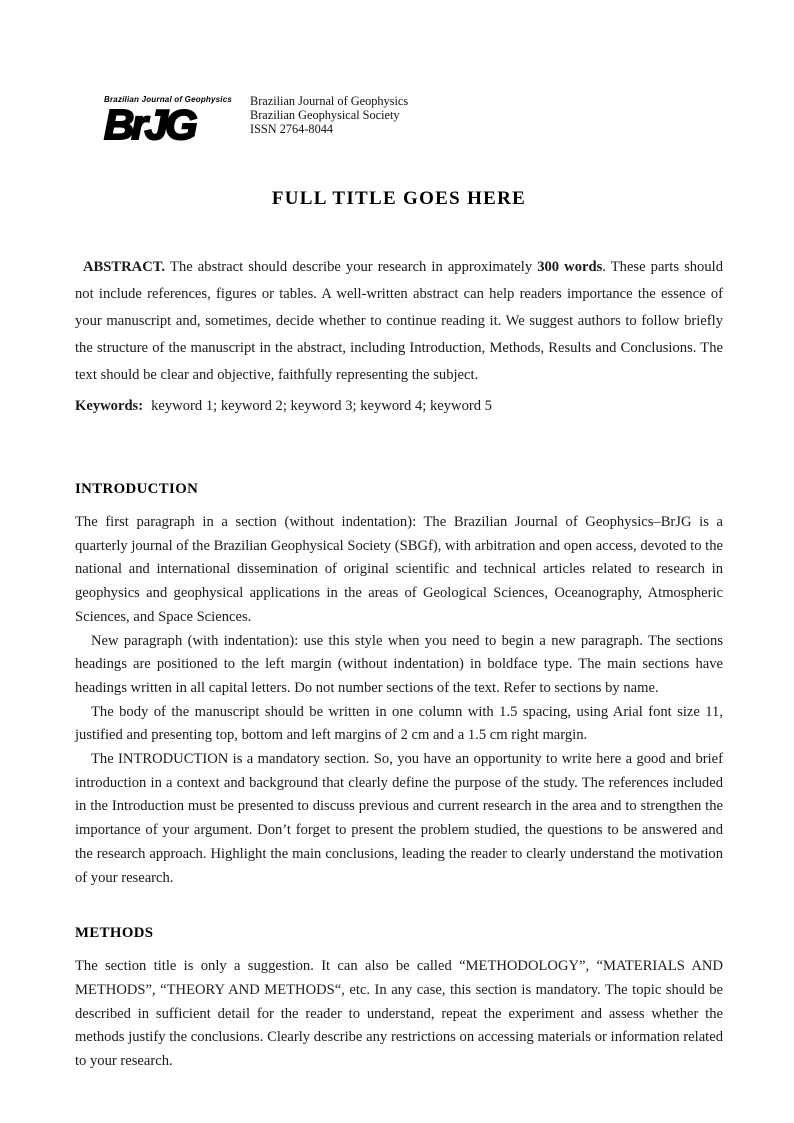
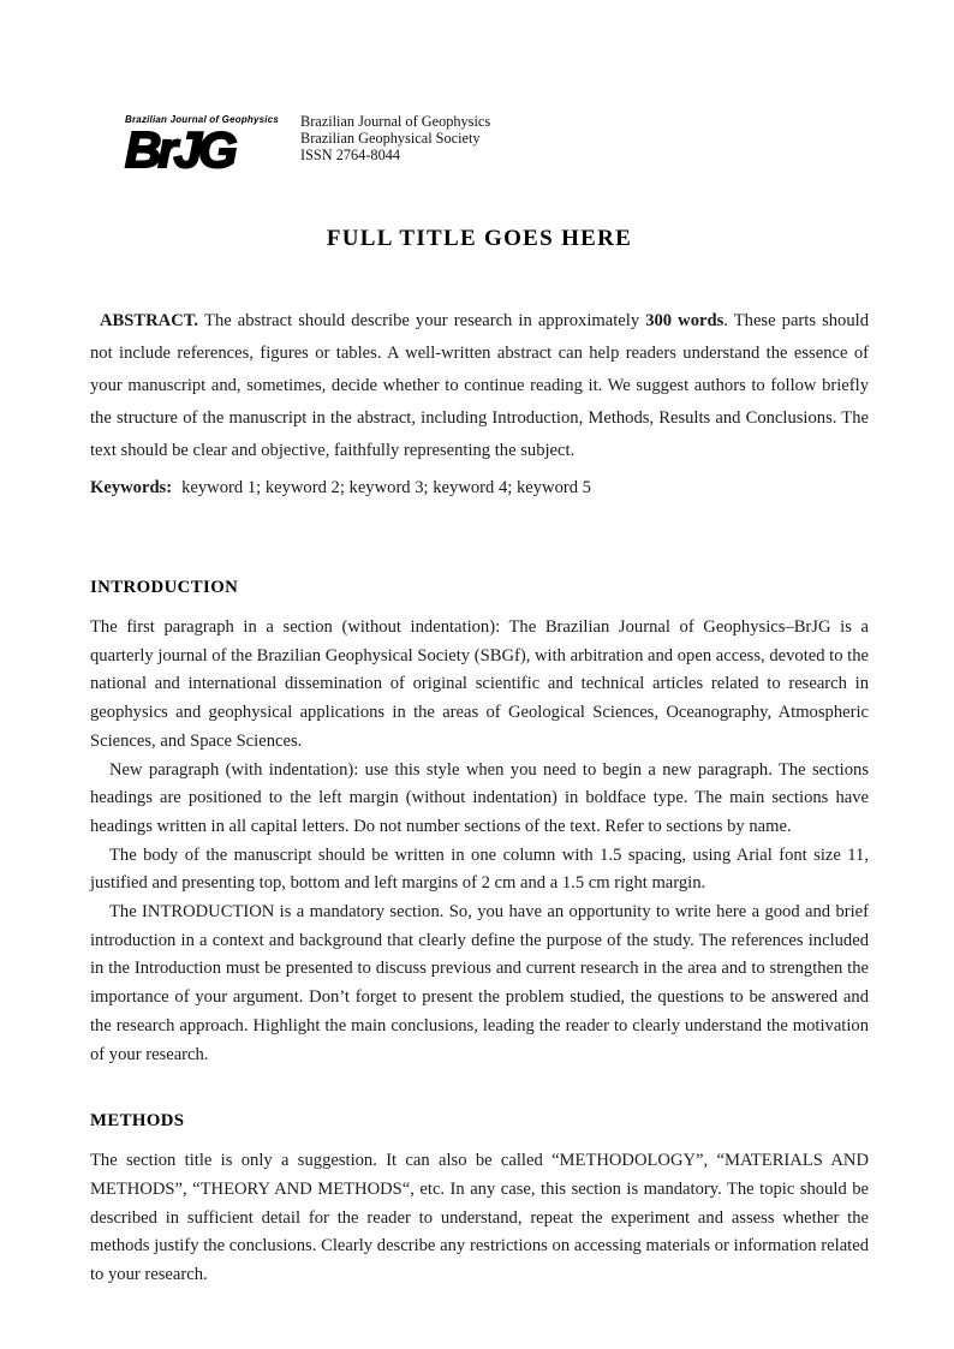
  Brazilian Journal of Geophysics
  BrJG
  Brazilian Journal of Geophysics
  Brazilian Geophysical Society
  ISSN 2764-8044
  FULL TITLE GOES HERE
- ABSTRACT. The abstract should describe your research in approximately 300 words. These parts should not include references, figures or tables. A well-written abstract can help readers importance the essence of your manuscript and, sometimes, decide whether to continue reading it. We suggest authors to follow briefly the structure of the manuscript in the abstract, including Introduction, Methods, Results and Conclusions. The text should be clear and objective, faithfully representing the subject.
+ ABSTRACT. The abstract should describe your research in approximately 300 words. These parts should not include references, figures or tables. A well-written abstract can help readers understand the essence of your manuscript and, sometimes, decide whether to continue reading it. We suggest authors to follow briefly the structure of the manuscript in the abstract, including Introduction, Methods, Results and Conclusions. The text should be clear and objective, faithfully representing the subject.
  Keywords: keyword 1; keyword 2; keyword 3; keyword 4; keyword 5
  INTRODUCTION
  The first paragraph in a section (without indentation): The Brazilian Journal of Geophysics–BrJG is a quarterly journal of the Brazilian Geophysical Society (SBGf), with arbitration and open access, devoted to the national and international dissemination of original scientific and technical articles related to research in geophysics and geophysical applications in the areas of Geological Sciences, Oceanography, Atmospheric Sciences, and Space Sciences.
  New paragraph (with indentation): use this style when you need to begin a new paragraph. The sections headings are positioned to the left margin (without indentation) in boldface type. The main sections have headings written in all capital letters. Do not number sections of the text. Refer to sections by name.
  The body of the manuscript should be written in one column with 1.5 spacing, using Arial font size 11, justified and presenting top, bottom and left margins of 2 cm and a 1.5 cm right margin.
  The INTRODUCTION is a mandatory section. So, you have an opportunity to write here a good and brief introduction in a context and background that clearly define the purpose of the study. The references included in the Introduction must be presented to discuss previous and current research in the area and to strengthen the importance of your argument. Don’t forget to present the problem studied, the questions to be answered and the research approach. Highlight the main conclusions, leading the reader to clearly understand the motivation of your research.
  METHODS
  The section title is only a suggestion. It can also be called “METHODOLOGY”, “MATERIALS AND METHODS”, “THEORY AND METHODS“, etc. In any case, this section is mandatory. The topic should be described in sufficient detail for the reader to understand, repeat the experiment and assess whether the methods justify the conclusions. Clearly describe any restrictions on accessing materials or information related to your research.
